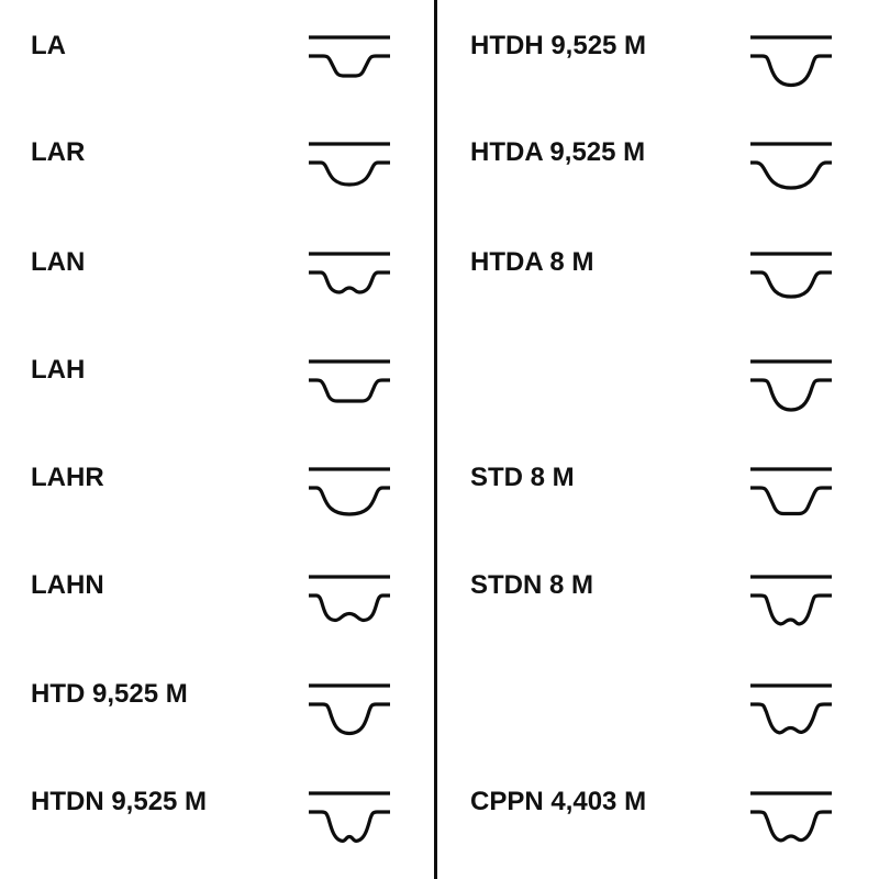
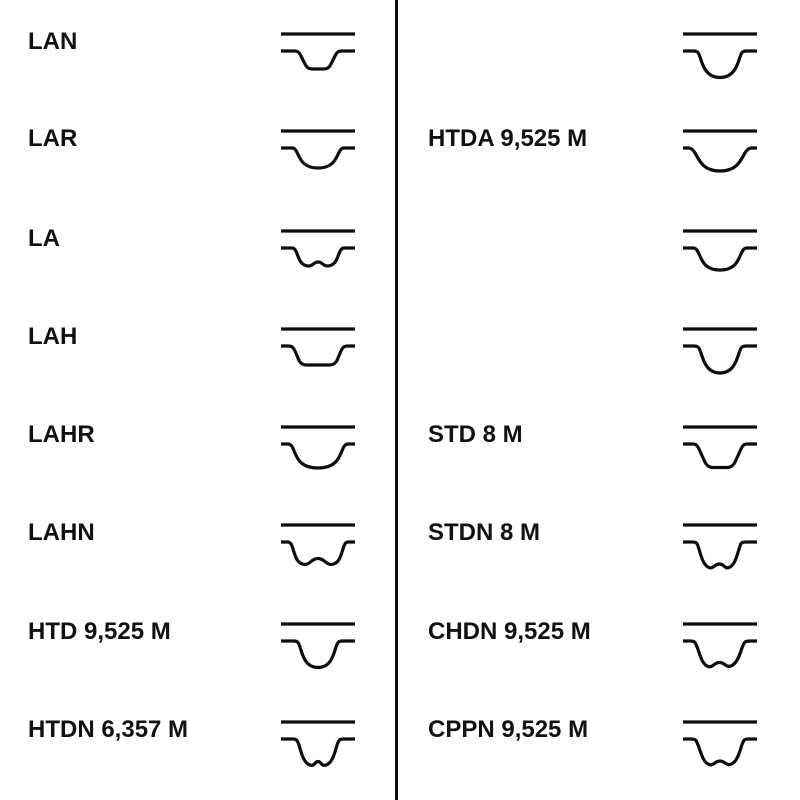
- LA
+ LAN
  LAR
- LAN
+ LA
  LAH
  LAHR
  LAHN
  HTD 9,525 M
- HTDN 9,525 M
+ HTDN 6,357 M
- HTDH 9,525 M
  HTDA 9,525 M
- HTDA 8 M
  STD 8 M
  STDN 8 M
+ CHDN 9,525 M
- CPPN 4,403 M
+ CPPN 9,525 M
